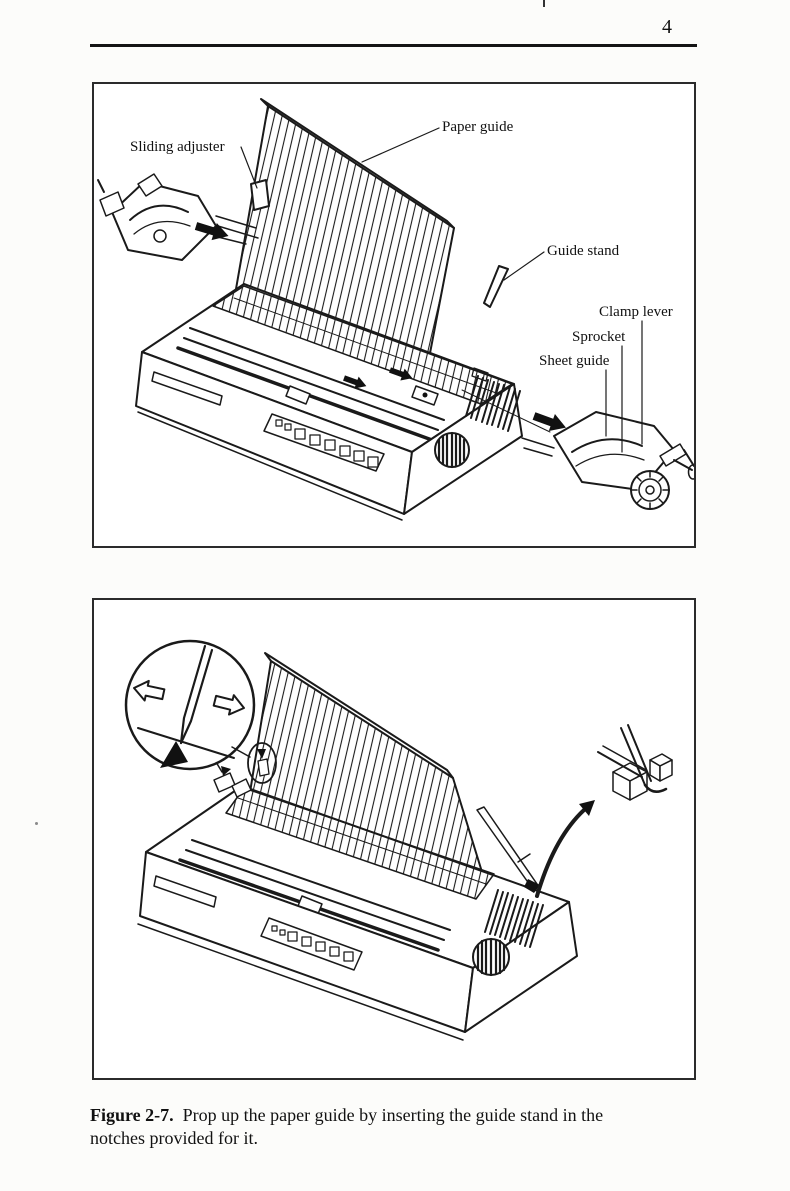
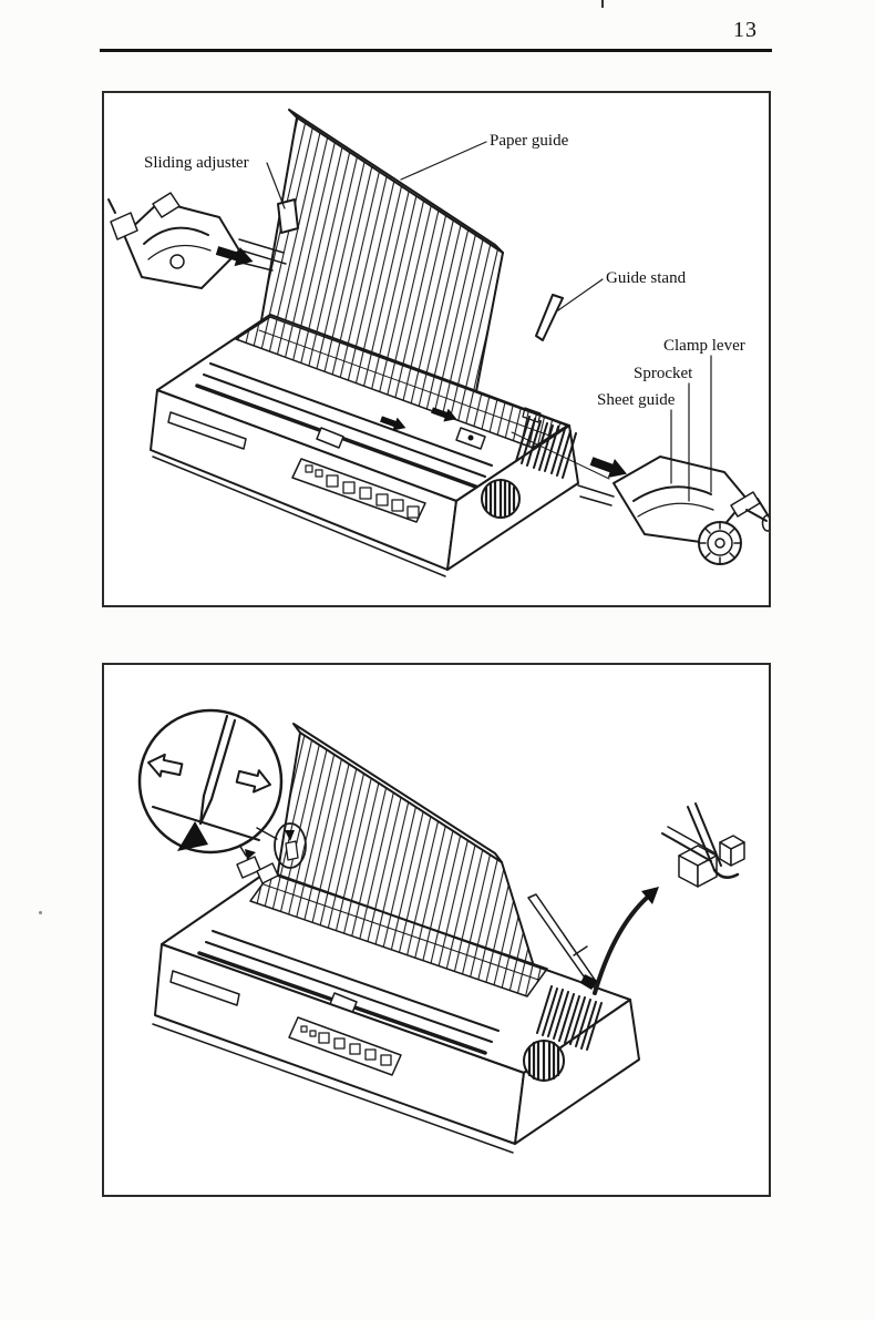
- 4
+ 13
  Sliding adjuster
  Paper guide
  Guide stand
  Clamp lever
  Sprocket
  Sheet guide
- Figure 2-7. Prop up the paper guide by inserting the guide stand in the notches provided for it.
